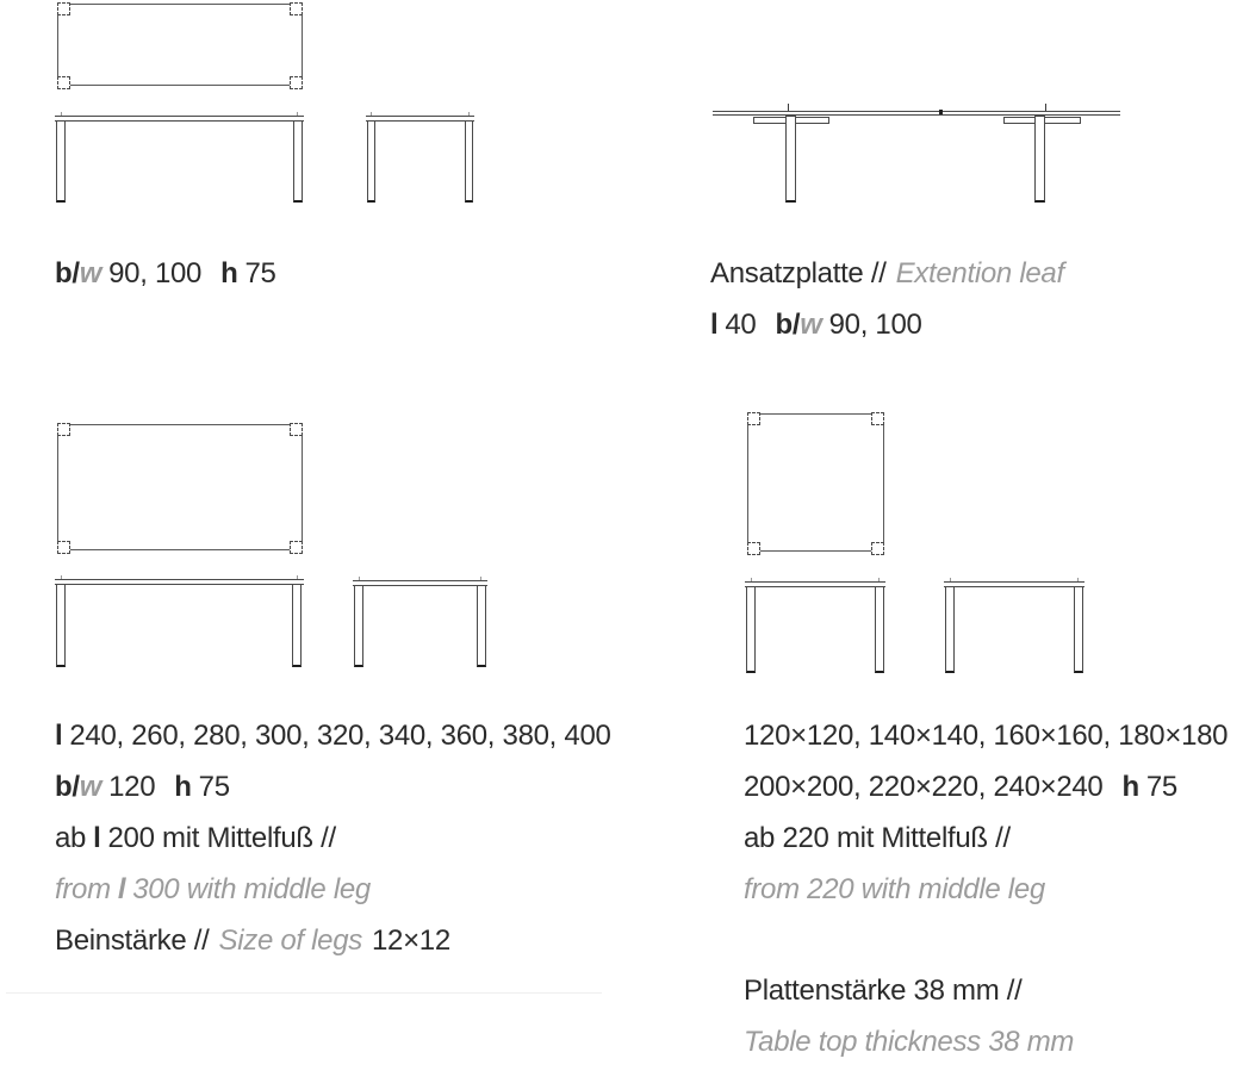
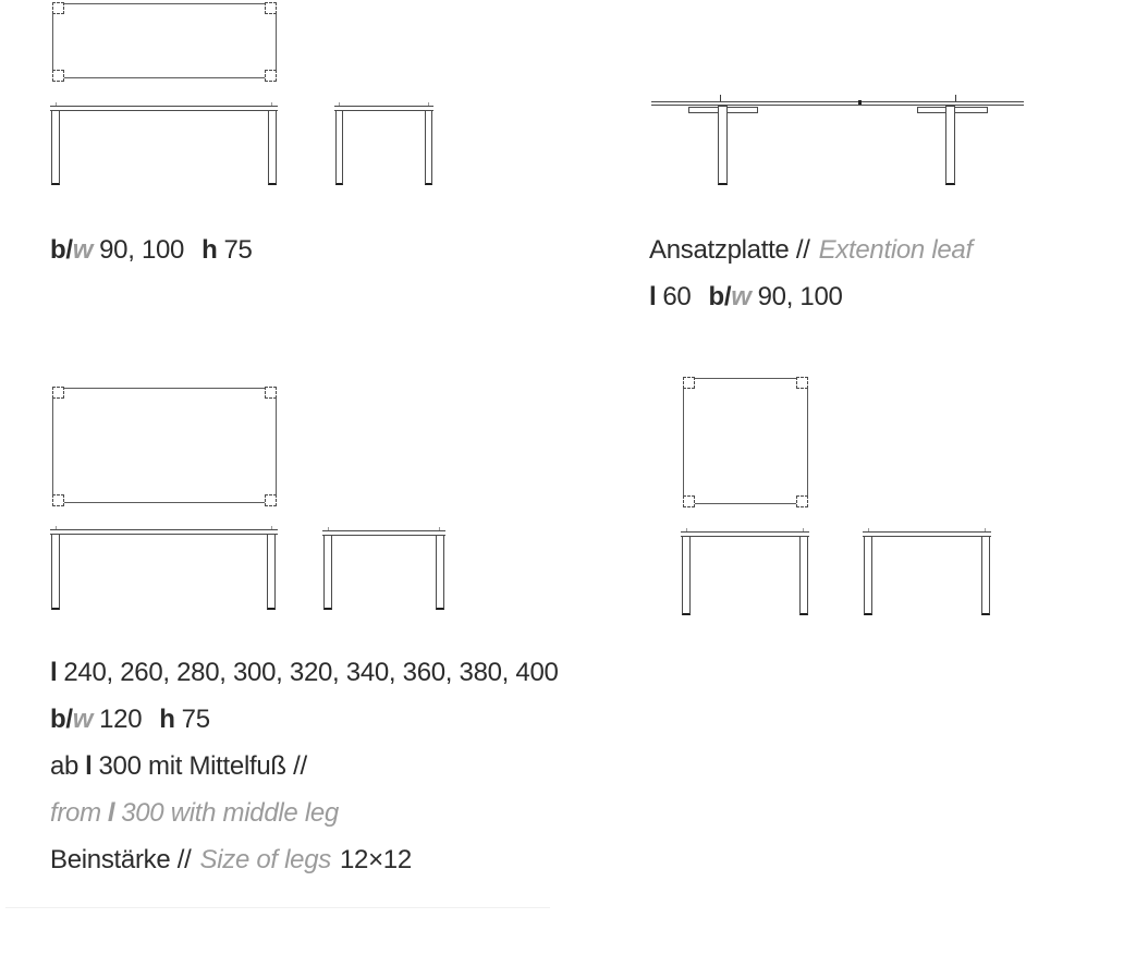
  b/w 90, 100 h 75
  Ansatzplatte // Extention leaf
- l 40 b/w 90, 100
+ l 60 b/w 90, 100
  l 240, 260, 280, 300, 320, 340, 360, 380, 400
  b/w 120 h 75
- ab l 200 mit Mittelfuß //
+ ab l 300 mit Mittelfuß //
  from l 300 with middle leg
  Beinstärke // Size of legs 12×12
- 120×120, 140×140, 160×160, 180×180
- 200×200, 220×220, 240×240 h 75
- ab 220 mit Mittelfuß //
- from 220 with middle leg
- Plattenstärke 38 mm //
- Table top thickness 38 mm
